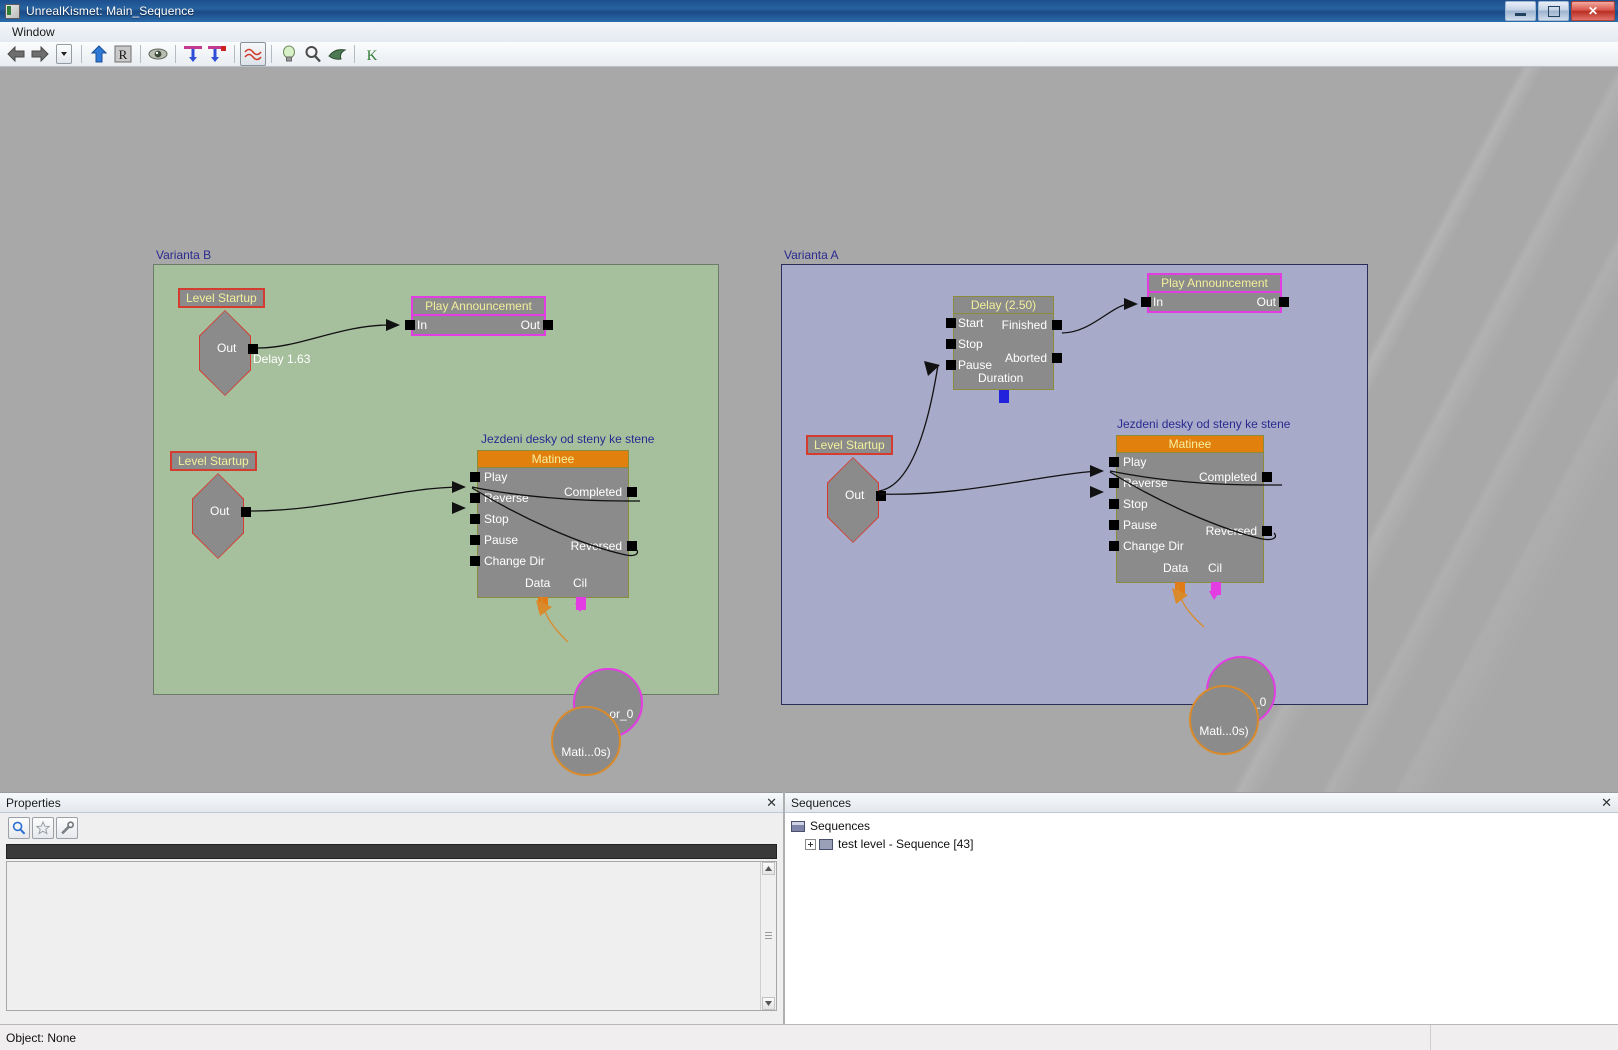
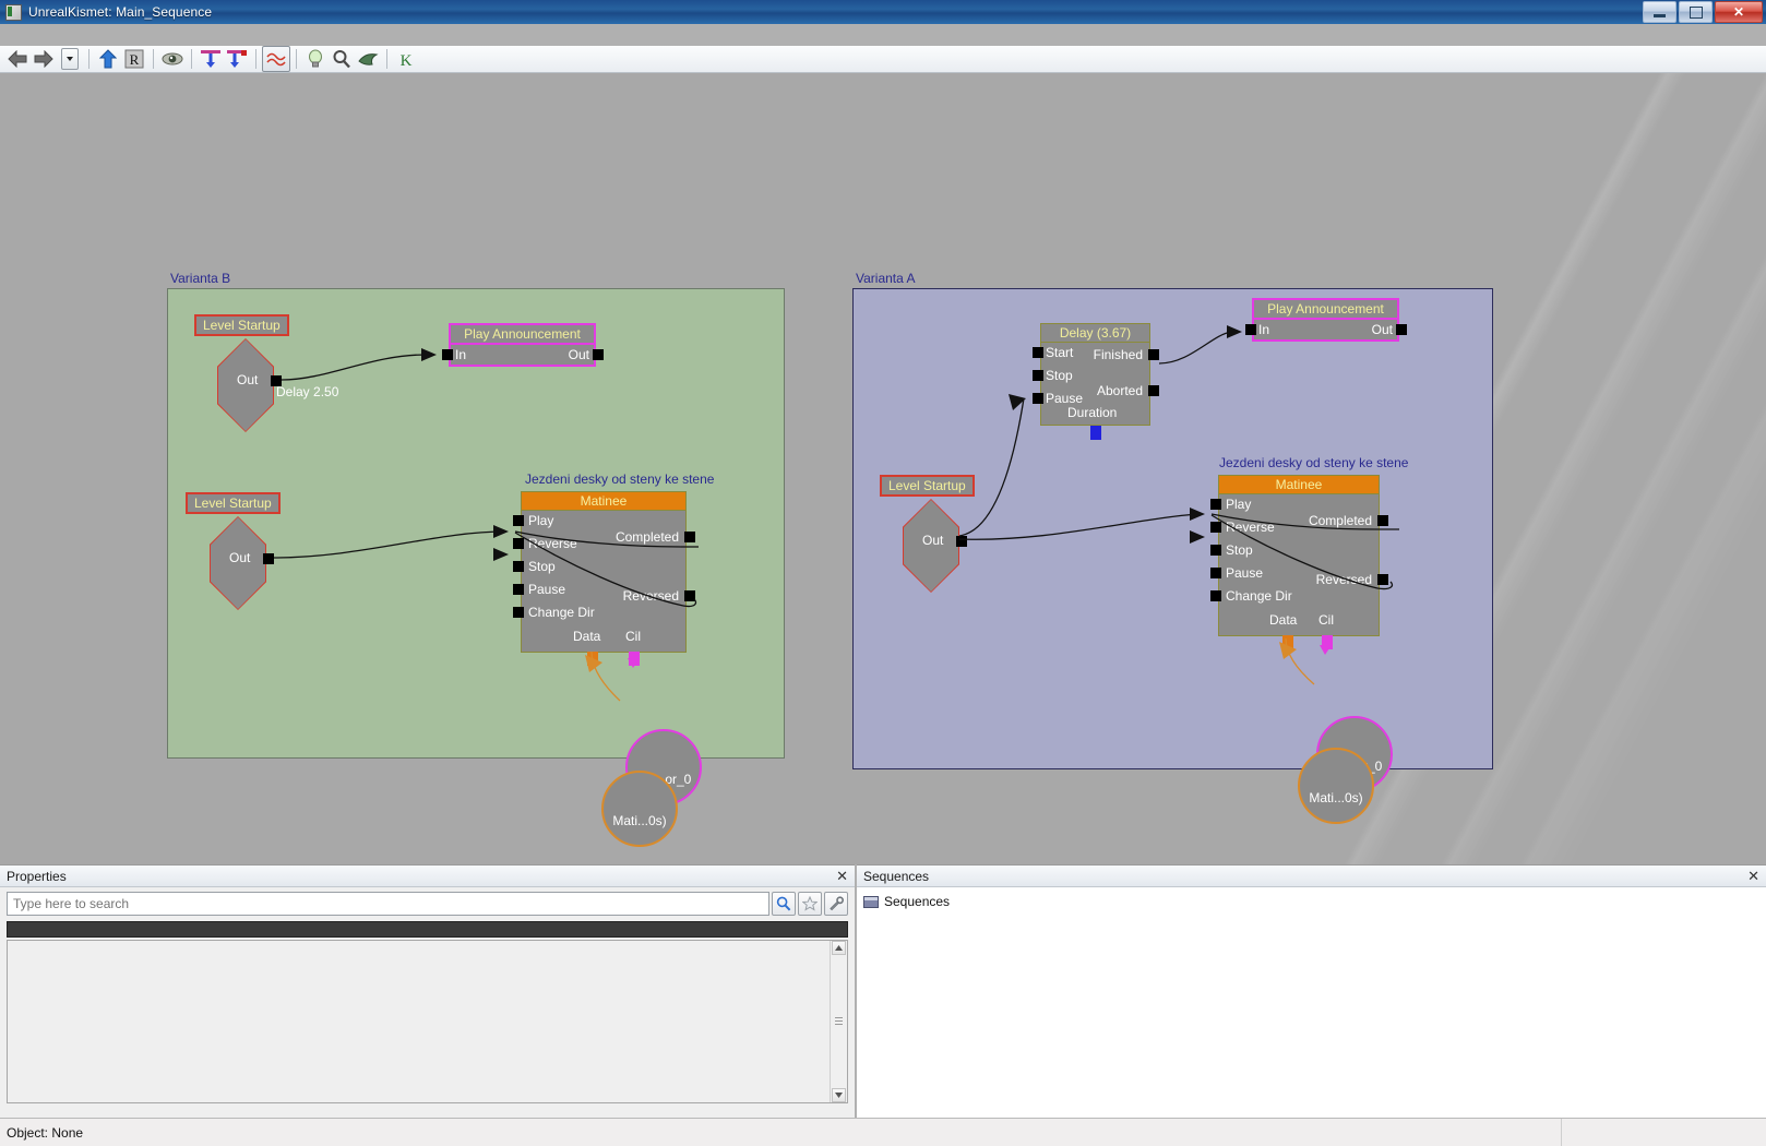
  UnrealKismet: Main_Sequence
  ✕
- Window
  R
  K
  Varianta B
  Level Startup
  Out
- Delay 1.63
+ Delay 2.50
  Play Announcement
  In
  Out
  Level Startup
  Out
  Jezdeni desky od steny ke stene
  Matinee
  Play
  everse
  Stop
  Pause
  Change Dir
  Completed
  Revrsed
  Data
  Cil
  Mati...0s)
  Varianta A
- Delay (2.50)
+ Delay (3.67)
  Start
  Stop
  Pause
  Finished
  Aborted
  Duration
  Play Announcement
  In
  Out
  Level Startup
  Out
  Jezdeni desky od steny ke stene
  Matinee
  Play
  everse
  Stop
  Pause
  Change Dir
  Completed
  Revesed
  Data
  Cil
  Mati...0s)
  Properties
  ✕
+ Type here to search
  Sequences
  ✕
  Sequences
- test level - Sequence [43]
  Object: None
